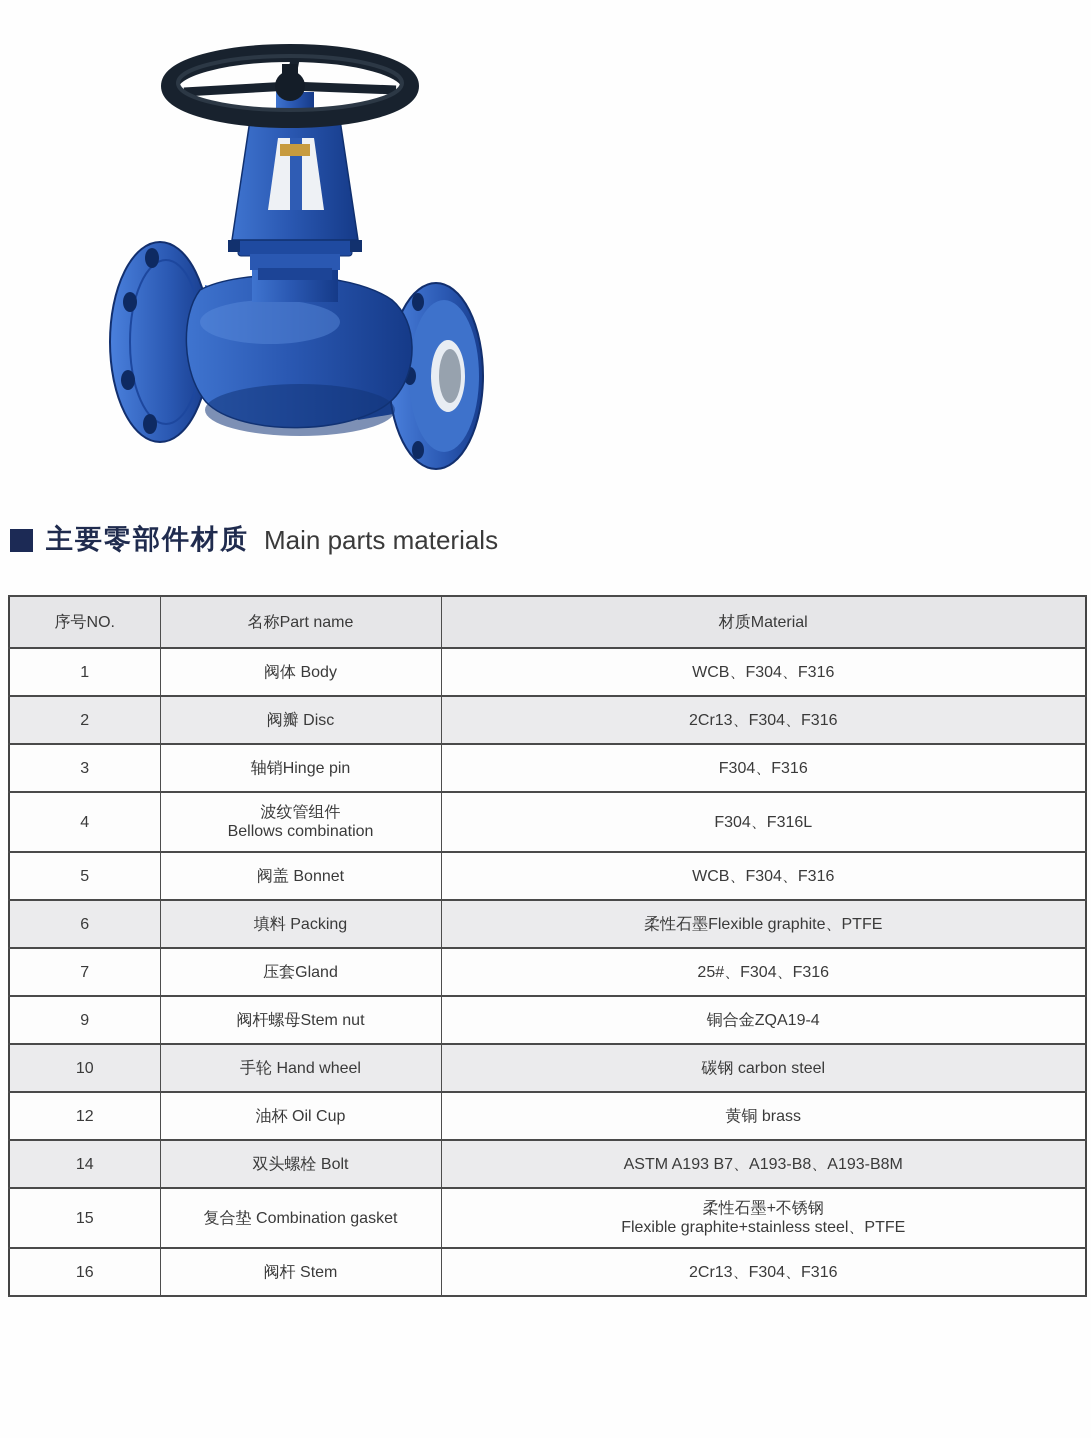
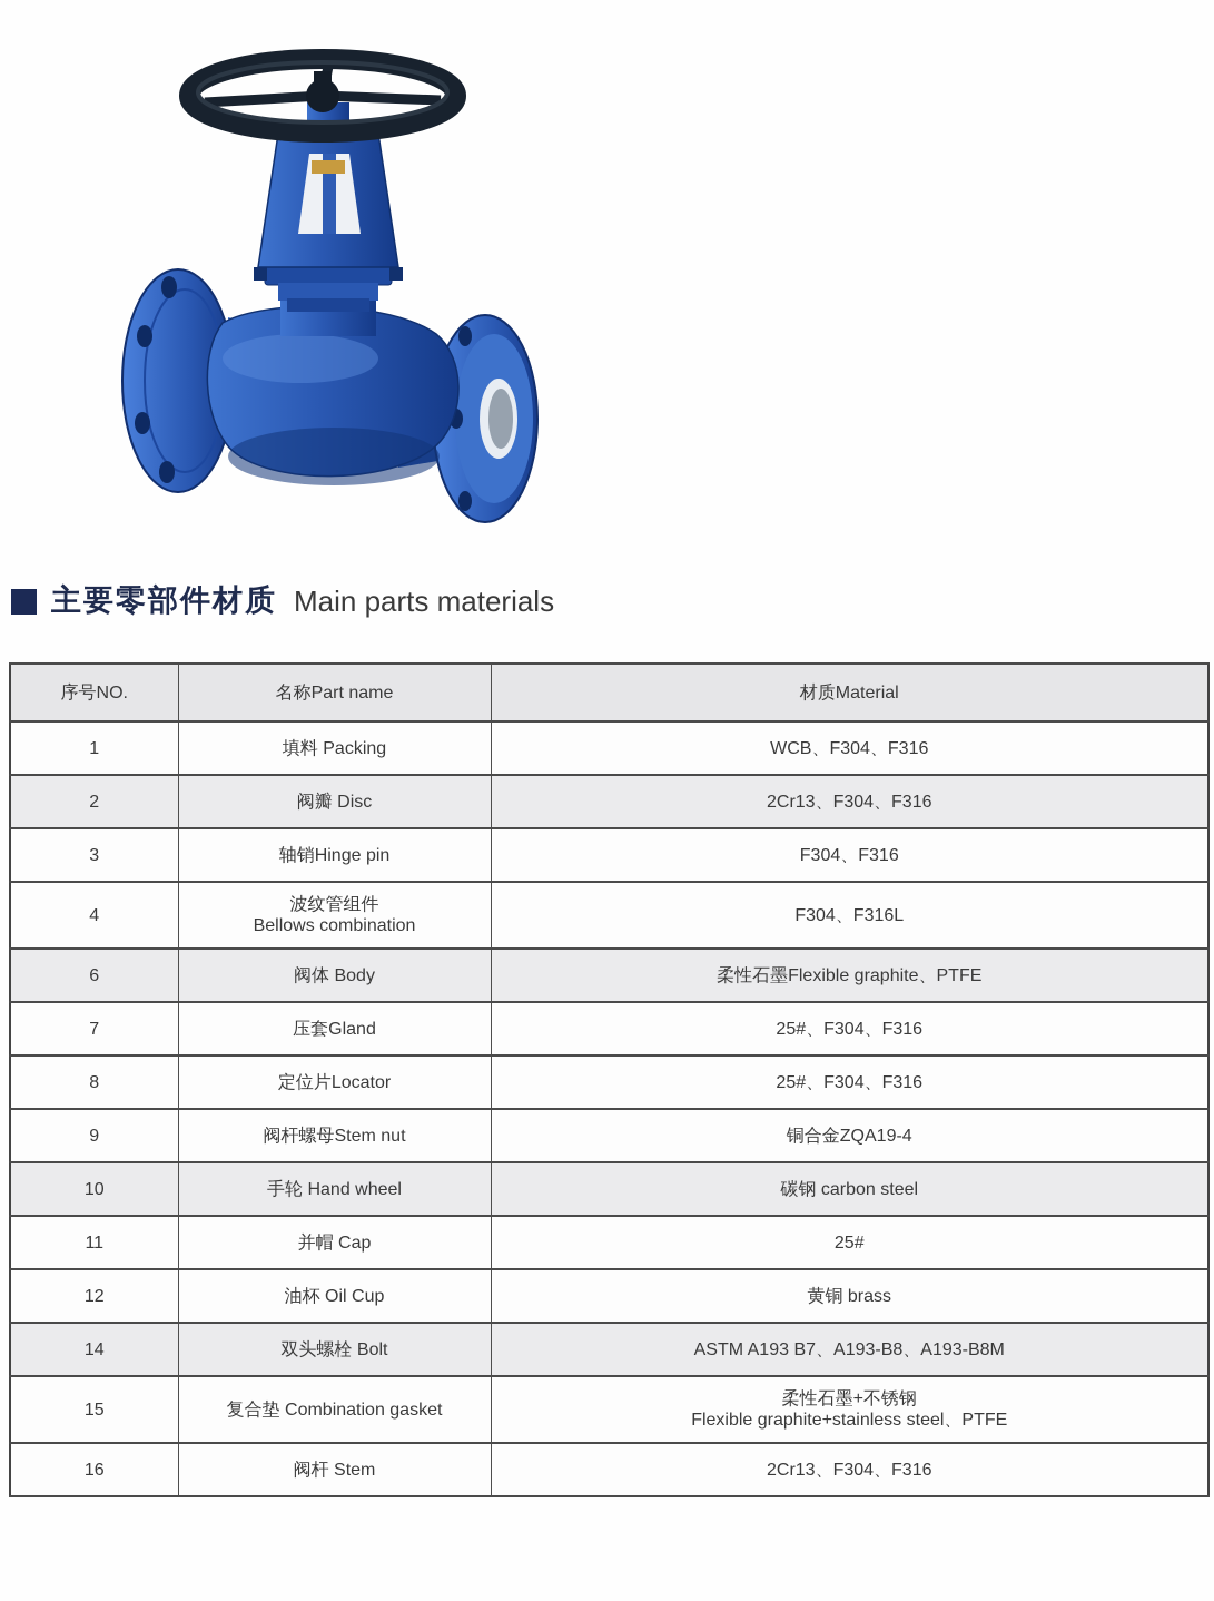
  主要零部件材质
  Main parts materials
  序号NO.	名称Part name	材质Material
- 1	阀体 Body	WCB、F304、F316
+ 1	填料 Packing	WCB、F304、F316
  2	阀瓣 Disc	2Cr13、F304、F316
  3	轴销Hinge pin	F304、F316
  4	波纹管组件Bellows combination	F304、F316L
- 5	阀盖 Bonnet	WCB、F304、F316
- 6	填料 Packing	柔性石墨Flexible graphite、PTFE
+ 6	阀体 Body	柔性石墨Flexible graphite、PTFE
  7	压套Gland	25#、F304、F316
+ 8	定位片Locator	25#、F304、F316
  9	阀杆螺母Stem nut	铜合金ZQA19-4
  10	手轮 Hand wheel	碳钢 carbon steel
+ 11	并帽 Cap	25#
  12	油杯 Oil Cup	黄铜 brass
  14	双头螺栓 Bolt	ASTM A193 B7、A193-B8、A193-B8M
  15	复合垫 Combination gasket	柔性石墨+不锈钢Flexible graphite+stainless steel、PTFE
  16	阀杆 Stem	2Cr13、F304、F316
